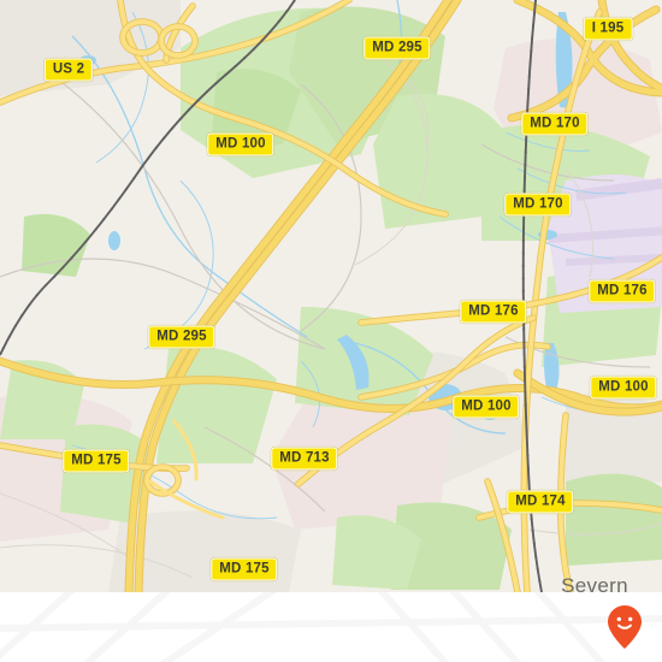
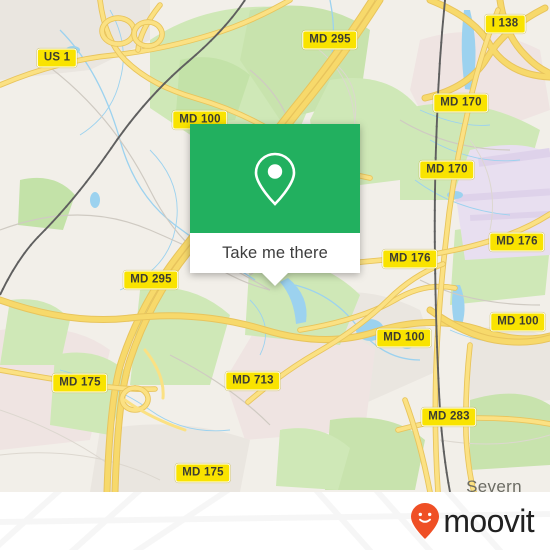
- US 2
+ US 1
  MD 295
- I 195
+ I 138
  MD 170
  MD 100
  MD 170
  MD 176
  MD 176
  MD 295
  MD 100
  MD 100
  MD 175
  MD 713
- MD 174
+ MD 283
  MD 175
  Severn
+ Take me there
+ moovit
